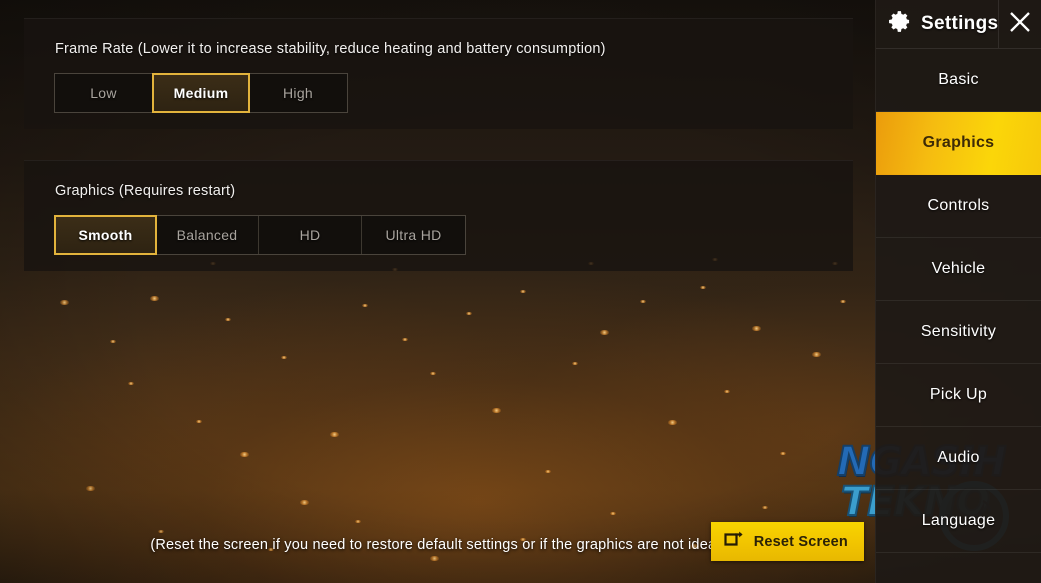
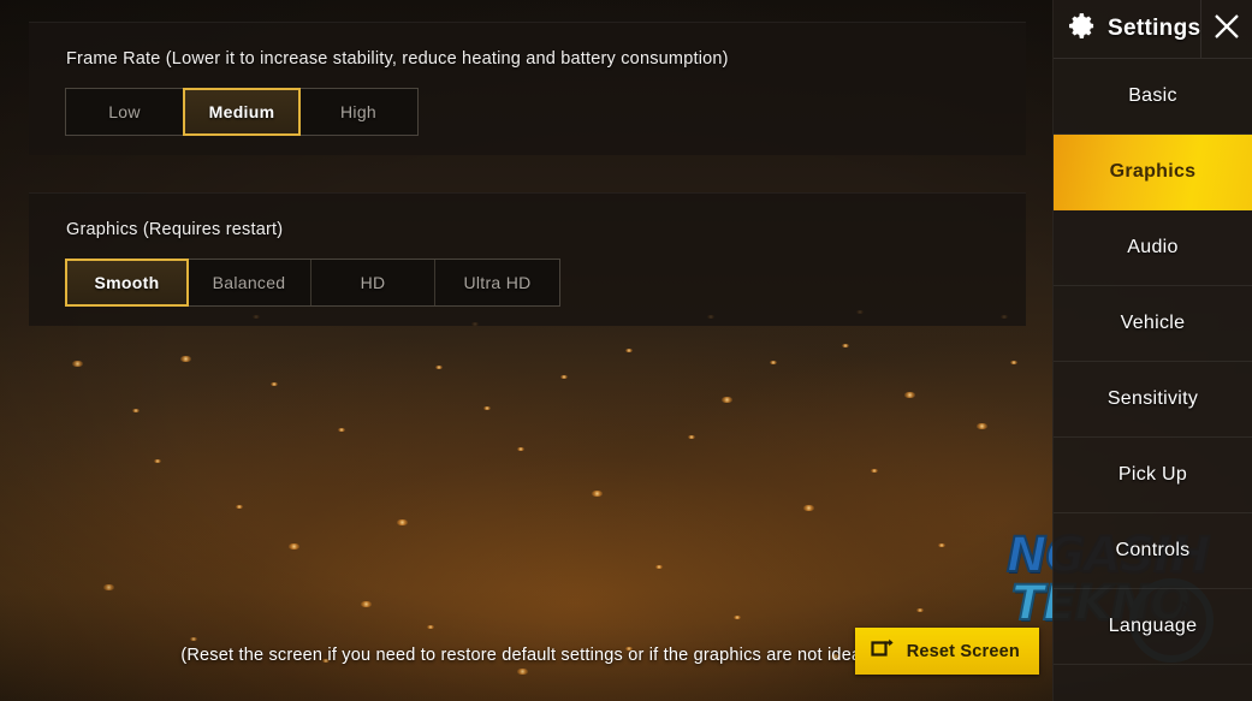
  Frame Rate (Lower it to increase stability, reduce heating and battery consumption)
  Low
  Medium
  High
  Graphics (Requires restart)
  Smooth
  Balanced
  HD
  Ultra HD
  (Reset the screen if you need to restore default settings or if the graphics are not ide
  Reset Screen
  Settings
  Basic
  Graphics
- Controls
+ Audio
  Vehicle
  Sensitivity
  Pick Up
- Audio
+ Controls
  Language
